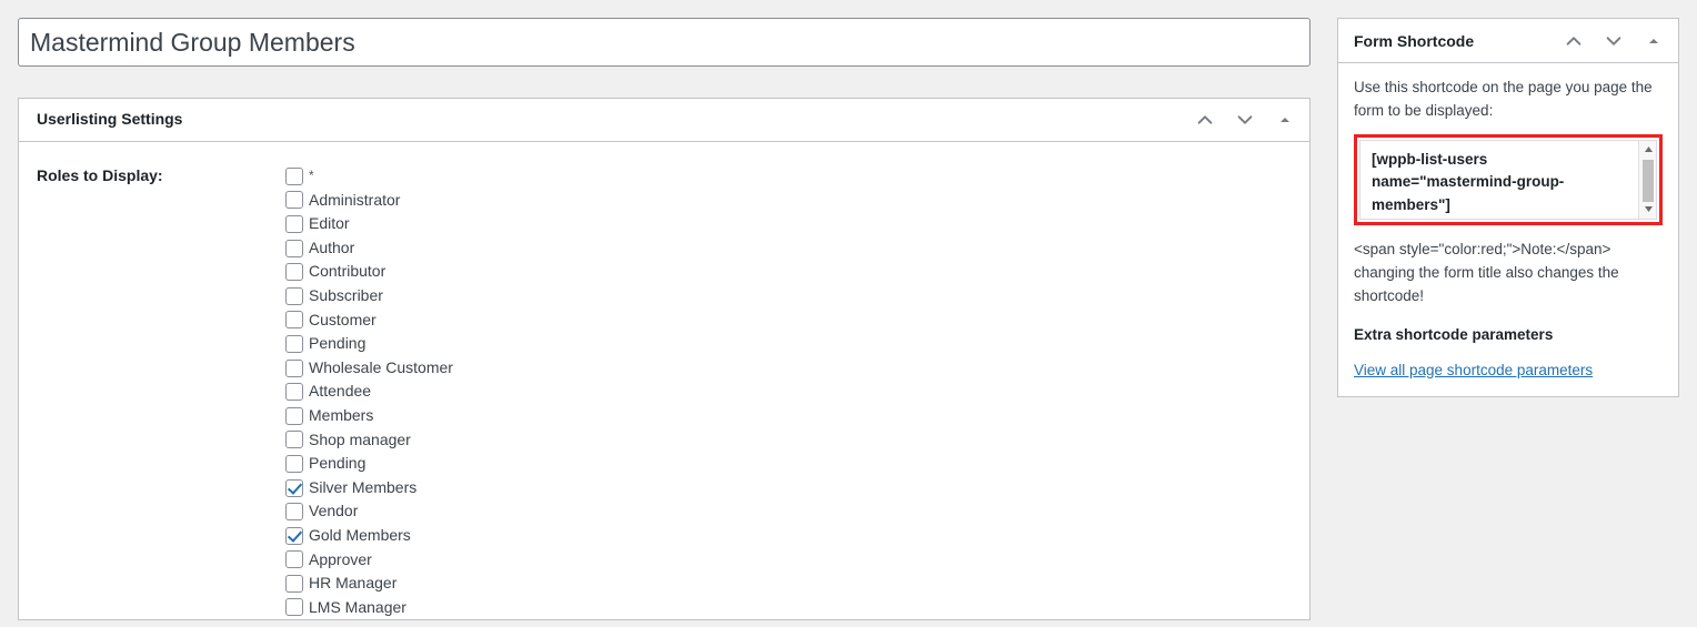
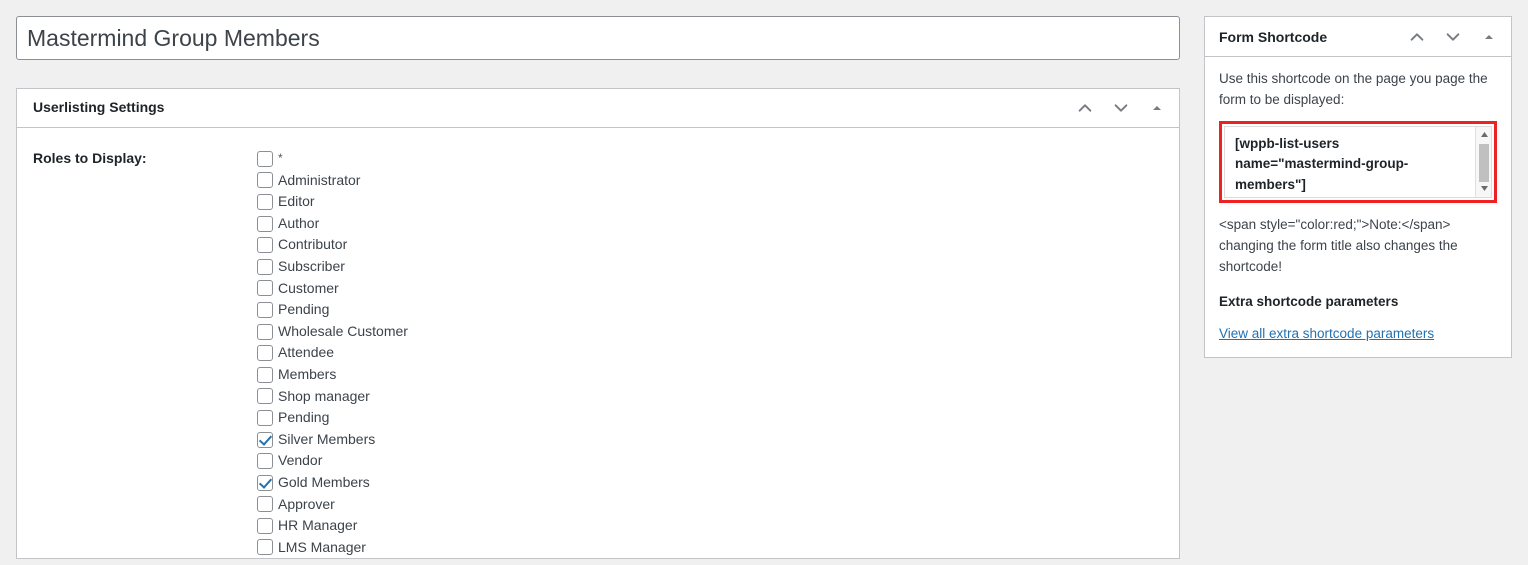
  Mastermind Group Members
  Userlisting Settings
  Roles to Display:
  *
  Administrator
  Editor
  Author
  Contributor
  Subscriber
  Customer
  Pending
  Wholesale Customer
  Attendee
  Members
  Shop manager
  Pending
  Silver Members
  Vendor
  Gold Members
  Approver
  HR Manager
  LMS Manager
  Form Shortcode
  Use this shortcode on the page you page the form to be displayed:
  <span style="color:red;">Note:</span> changing the form title also changes the shortcode!
  Extra shortcode parameters
- View all page shortcode parameters
+ View all extra shortcode parameters
